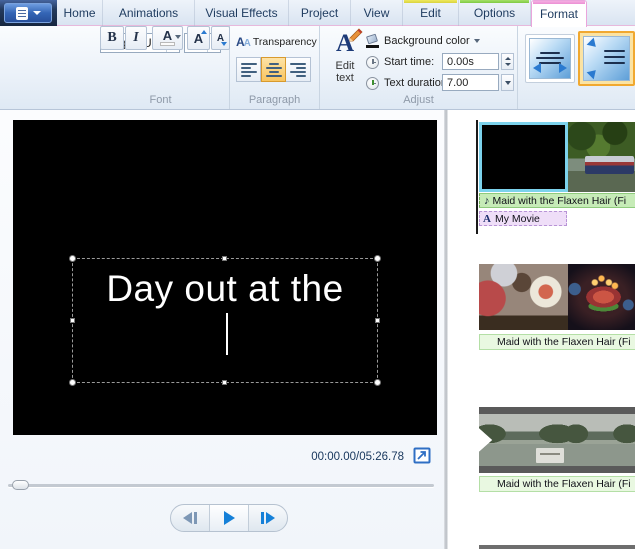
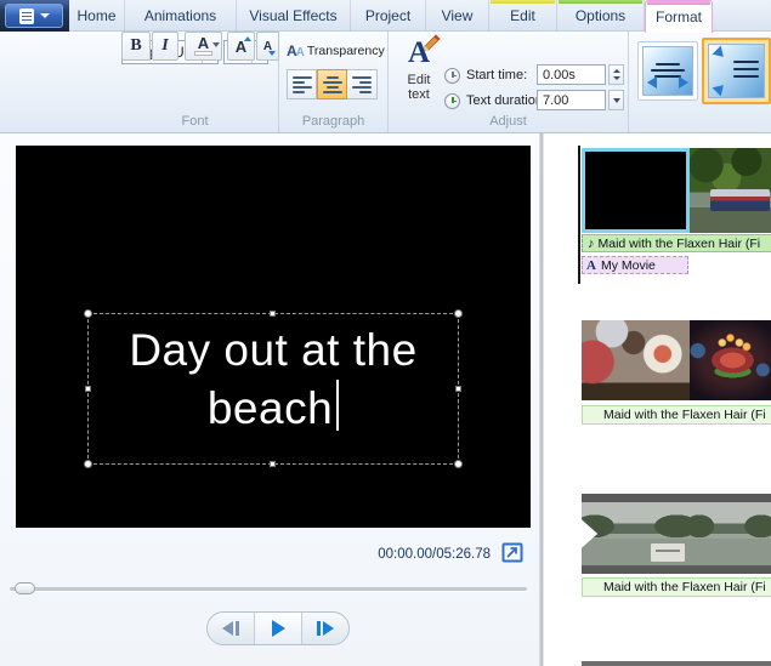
  Home
  Animations
  Visual Effects
  Project
  View
  Edit
  Options
  Format
  B
  I
  A
  A
  A
  Font
  AA
  Transparency
  Paragraph
  A
  Edit text
- Background color
  Start time:
  0.00s
  Text duratio
  7.00
  Adjust
  Day out at the
+ beach
  00:00.00/05:26.78
  ♪
  Maid with the Flaxen Hair (Fi
  A
  My Movie
  Maid with the Flaxen Hair (Fi
  Maid with the Flaxen Hair (Fi
